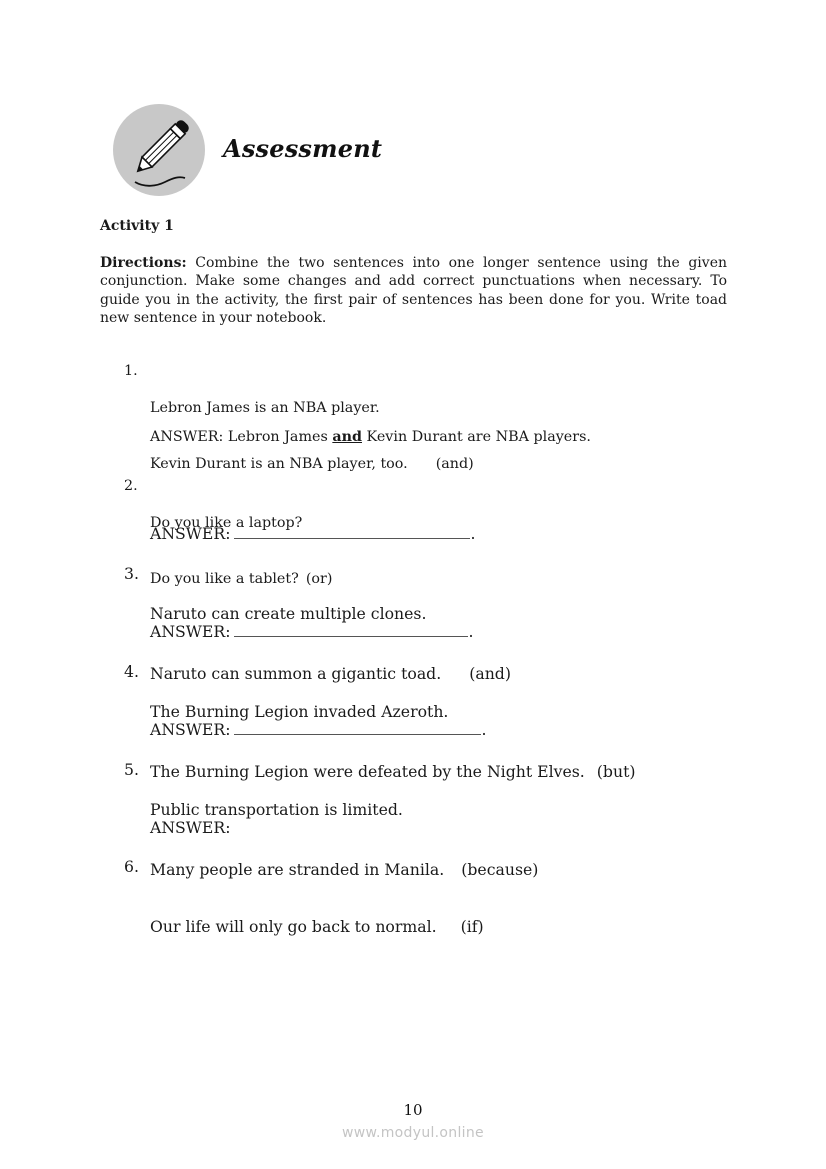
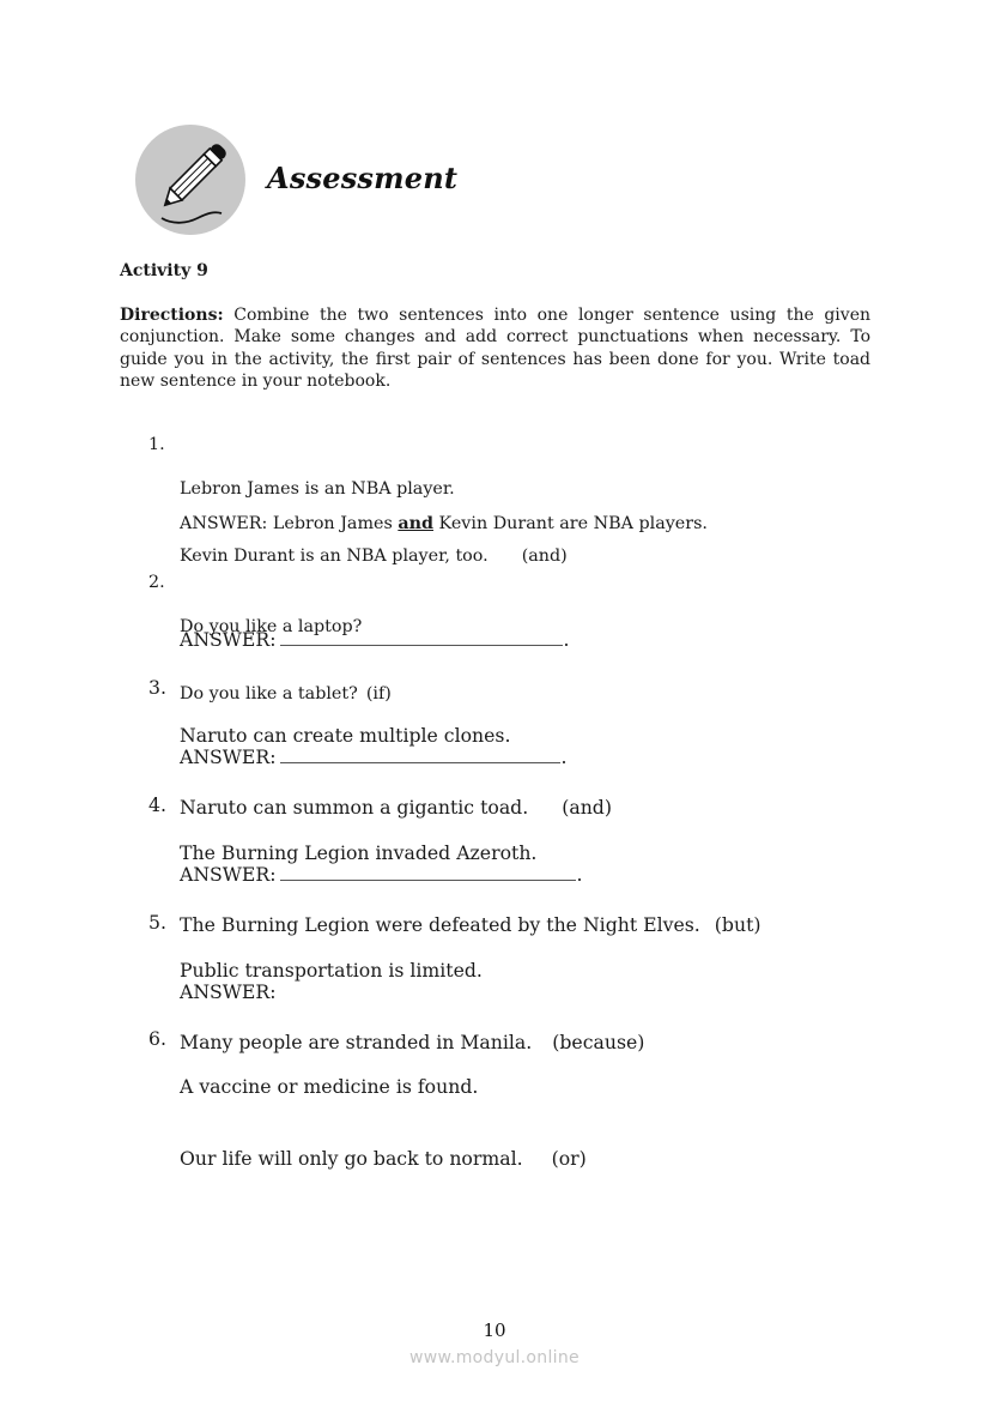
  Assessment
- Activity 1
+ Activity 9
  Directions: Combine the two sentences into one longer sentence using the given conjunction. Make some changes and add correct punctuations when necessary. To guide you in the activity, the first pair of sentences has been done for you. Write toad new sentence in your notebook.
  1.
  Lebron James is an NBA player.
  Kevin Durant is an NBA player, too. (and)
  ANSWER: Lebron James and Kevin Durant are NBA players.
  2.
  Do you like a laptop?
- Do you like a tablet? (or)
+ Do you like a tablet? (if)
  ANSWER: .
  3.
  Naruto can create multiple clones.
  Naruto can summon a gigantic toad. (and)
  ANSWER: .
  4.
  The Burning Legion invaded Azeroth.
  The Burning Legion were defeated by the Night Elves. (but)
  ANSWER: .
  5.
  Public transportation is limited.
  Many people are stranded in Manila. (because)
  ANSWER:
  6.
+ A vaccine or medicine is found.
- Our life will only go back to normal. (if)
+ Our life will only go back to normal. (or)
  10
  www.modyul.online
